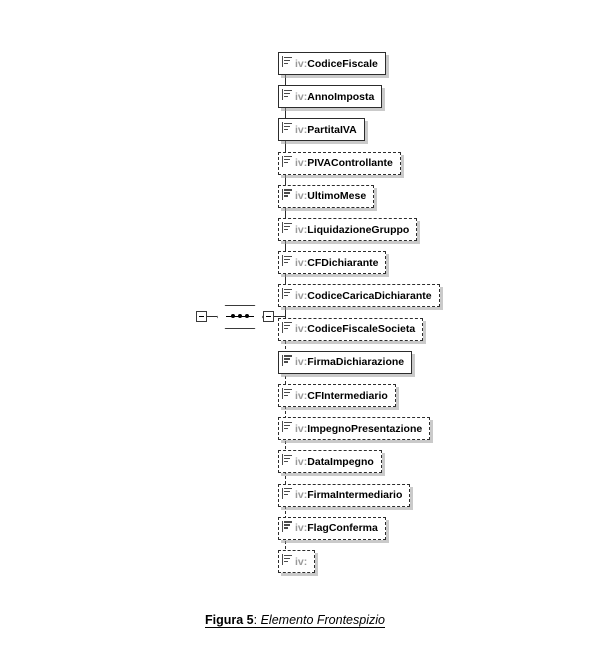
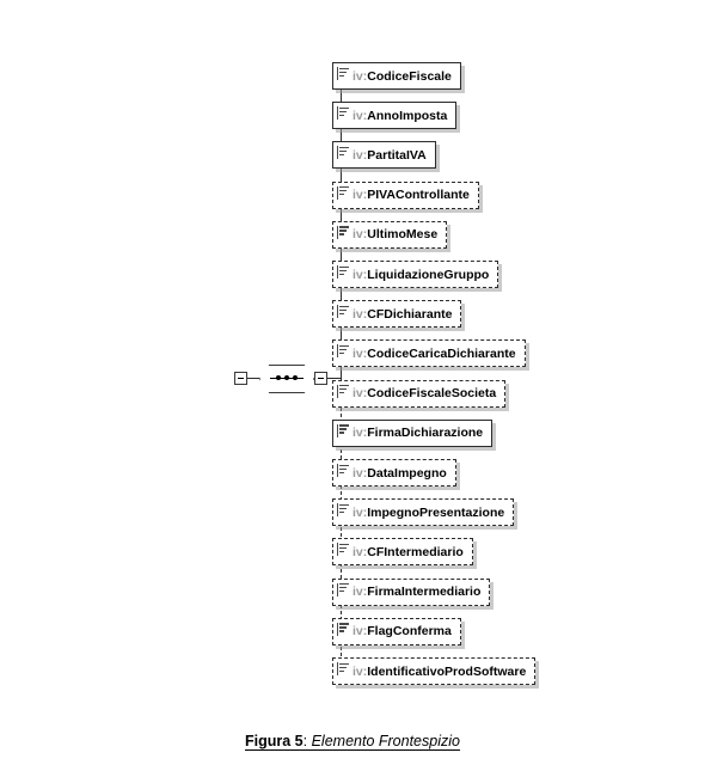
  iv:
  CodiceFiscale
  iv:
  AnnoImposta
  iv:
  PartitaIVA
  iv:
  PIVAControllante
  iv:
  UltimoMese
  iv:
  LiquidazioneGruppo
  iv:
  CFDichiarante
  iv:
  CodiceCaricaDichiarante
  iv:
  CodiceFiscaleSocieta
  iv:
  FirmaDichiarazione
  iv:
- CFIntermediario
+ DataImpegno
  iv:
  ImpegnoPresentazione
  iv:
- DataImpegno
+ CFIntermediario
  iv:
  FirmaIntermediario
  iv:
  FlagConferma
  iv:
+ IdentificativoProdSoftware
  Figura 5: Elemento Frontespizio
